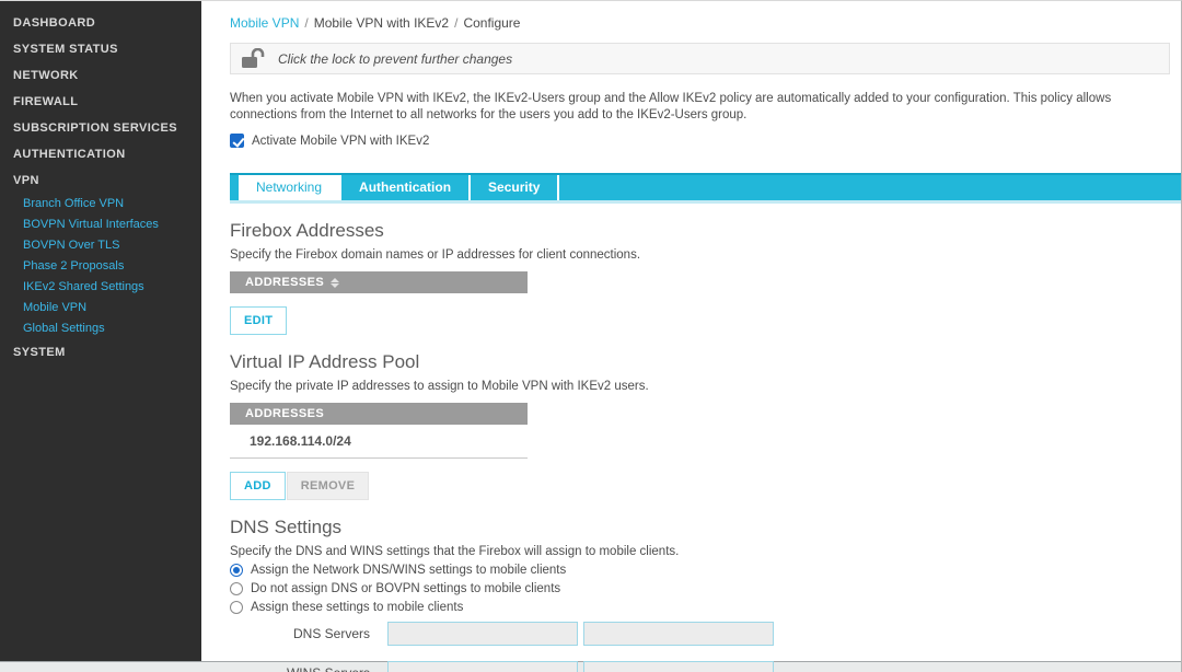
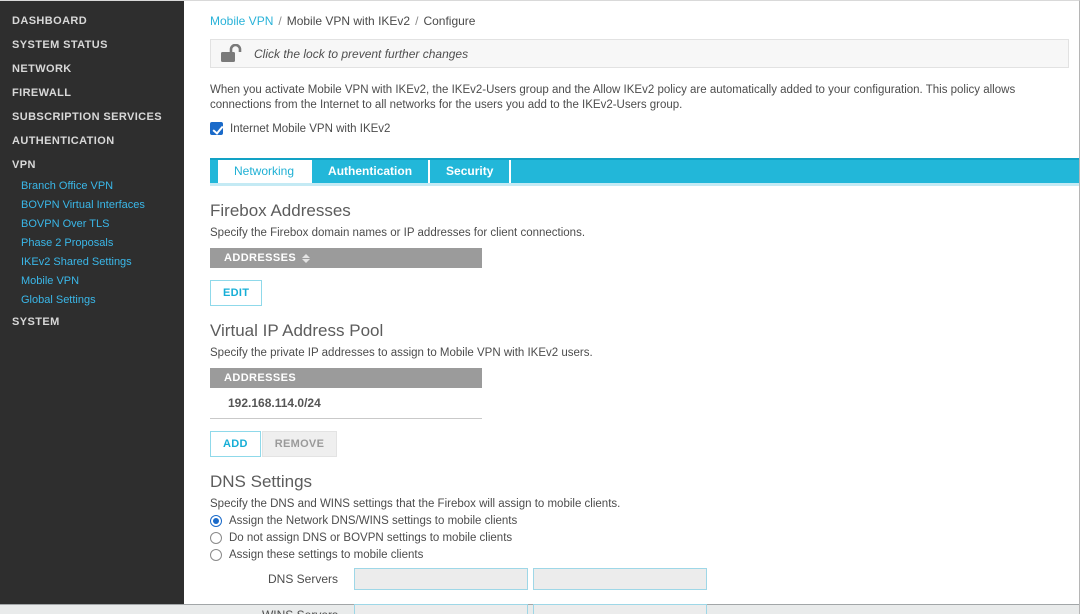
  DASHBOARD
  SYSTEM STATUS
  NETWORK
  FIREWALL
  SUBSCRIPTION SERVICES
  AUTHENTICATION
  VPN
  Branch Office VPN
  BOVPN Virtual Interfaces
  BOVPN Over TLS
  Phase 2 Proposals
  IKEv2 Shared Settings
  Mobile VPN
  Global Settings
  SYSTEM
  Mobile VPN / Mobile VPN with IKEv2 / Configure
  Click the lock to prevent further changes
  When you activate Mobile VPN with IKEv2, the IKEv2-Users group and the Allow IKEv2 policy are automatically added to your configuration. This policy allows connections from the Internet to all networks for the users you add to the IKEv2-Users group.
- Activate Mobile VPN with IKEv2
+ Internet Mobile VPN with IKEv2
  Networking
  Authentication
  Security
  Firebox Addresses
  Specify the Firebox domain names or IP addresses for client connections.
  ADDRESSES
  EDIT
  Virtual IP Address Pool
  Specify the private IP addresses to assign to Mobile VPN with IKEv2 users.
  ADDRESSES
  192.168.114.0/24
  ADD REMOVE
  DNS Settings
  Specify the DNS and WINS settings that the Firebox will assign to mobile clients.
  Assign the Network DNS/WINS settings to mobile clients
  Do not assign DNS or BOVPN settings to mobile clients
  Assign these settings to mobile clients
  DNS Servers
